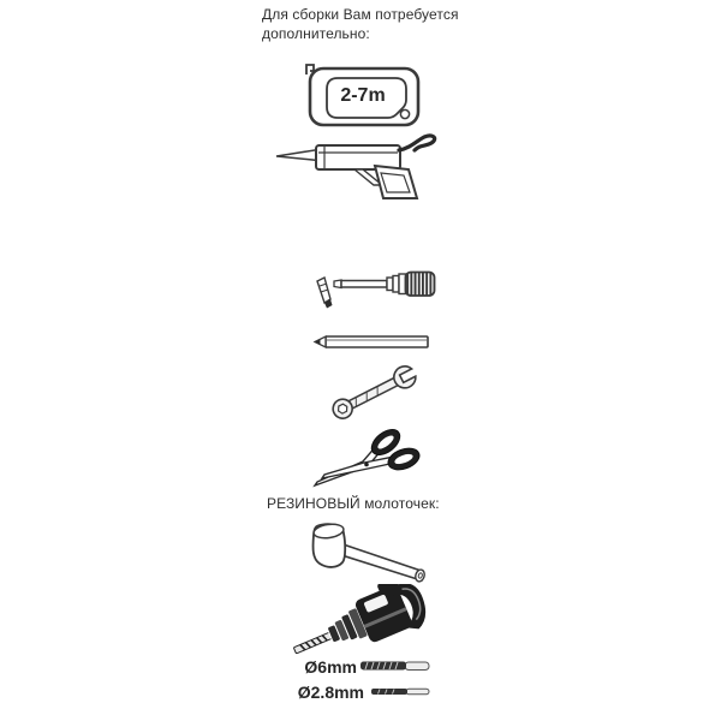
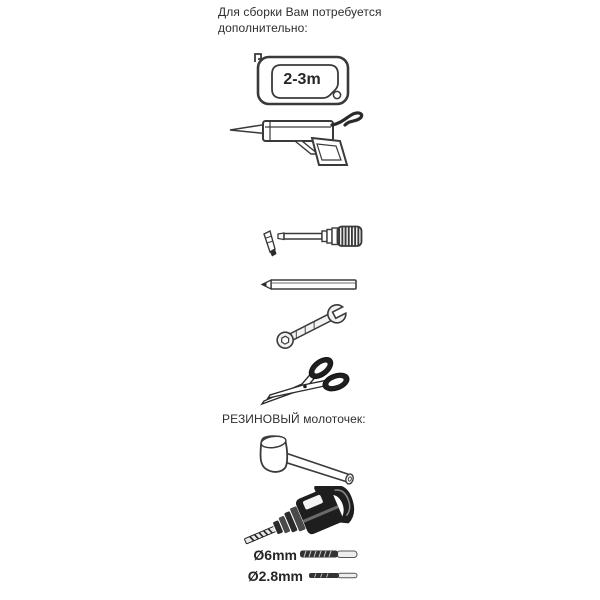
  Для сборки Вам потребуется
  дополнительно:
- 2-7m
+ 2-3m
  РЕЗИНОВЫЙ молоточек:
  Ø6mm
  Ø2.8mm
